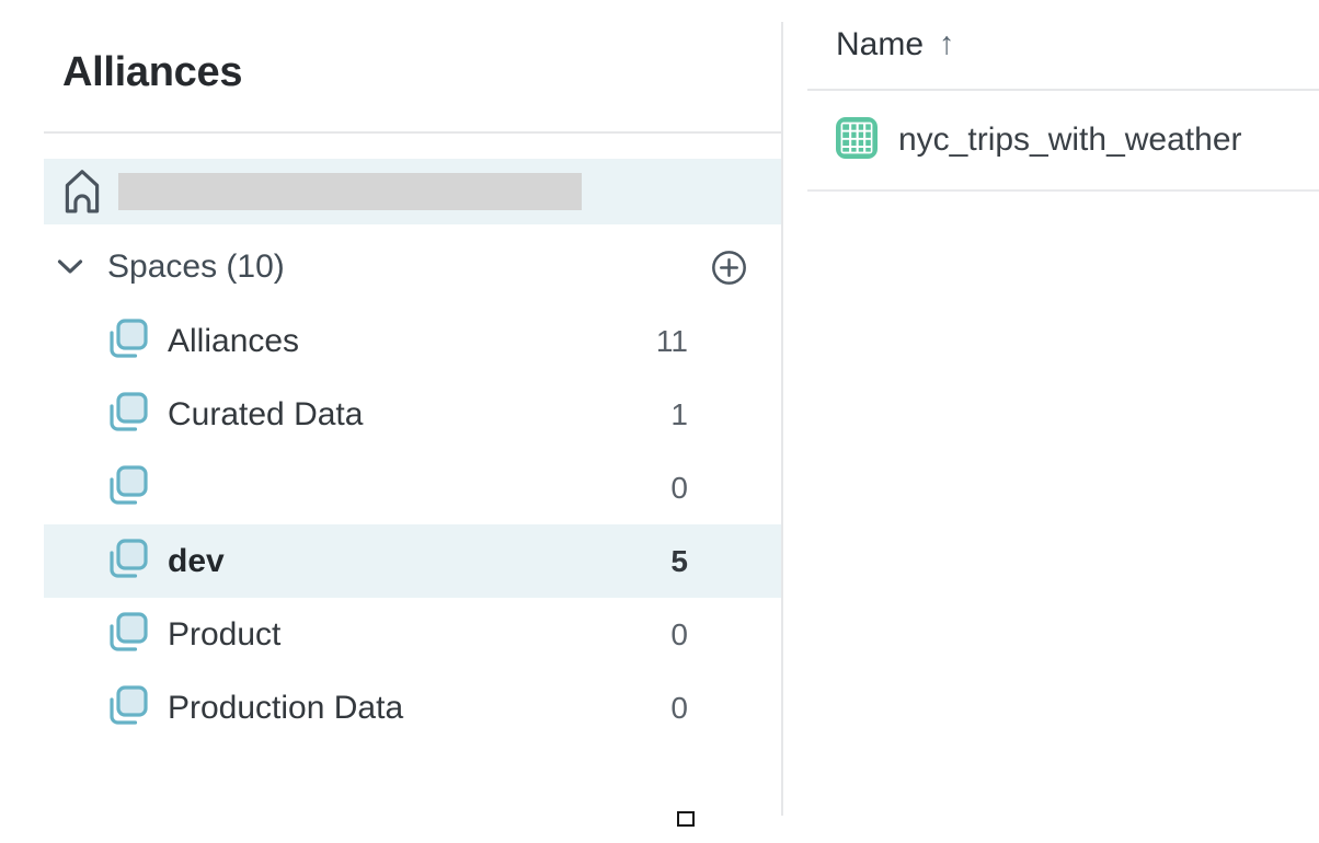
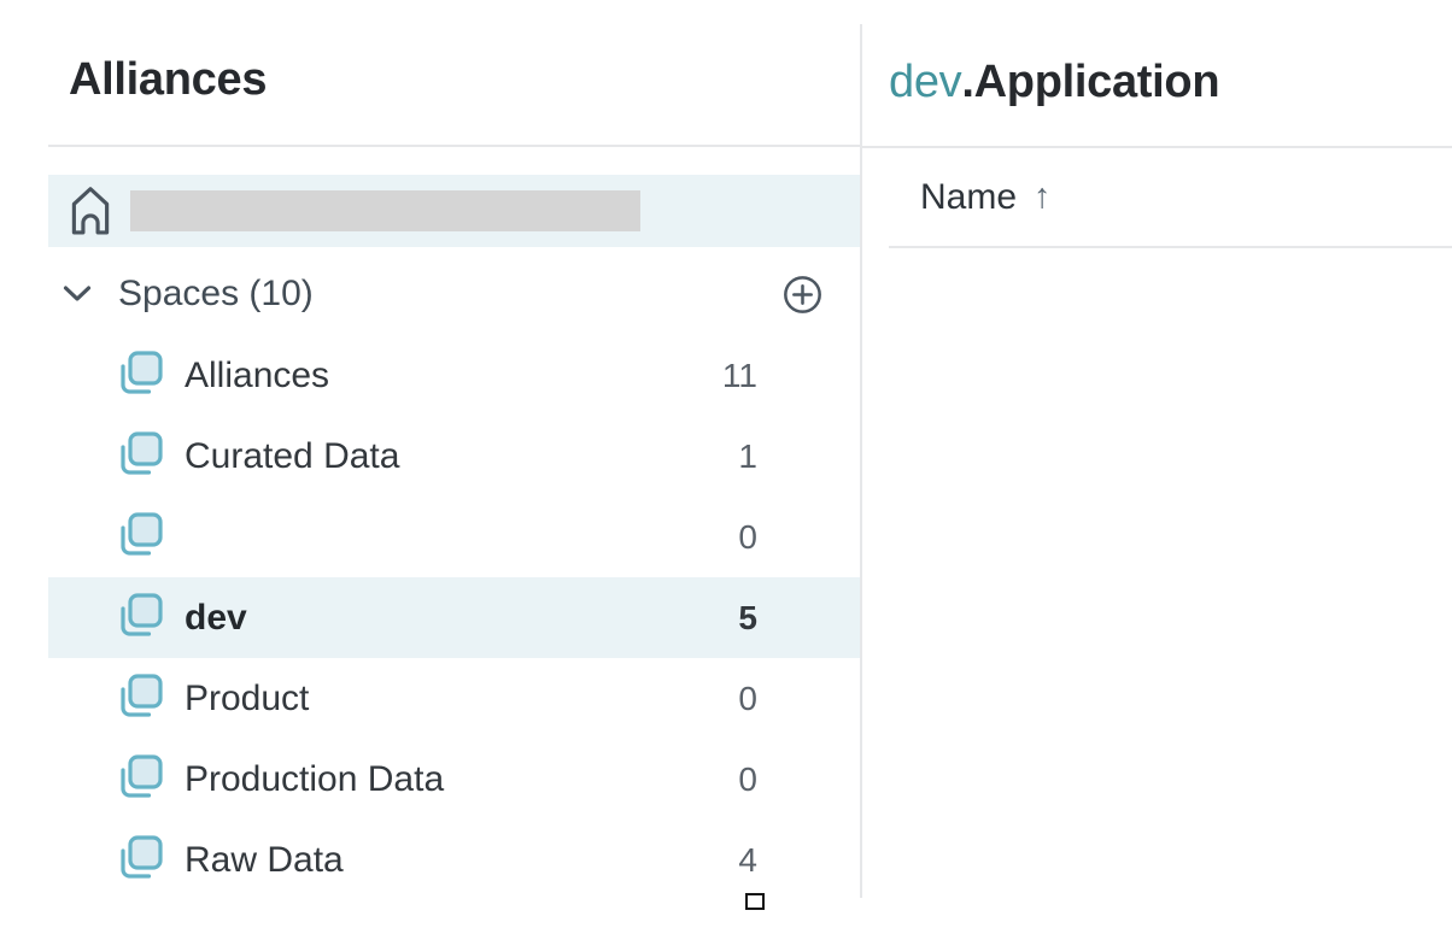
  Alliances
  Spaces (10)
  Alliances
  11
  Curated Data
  1
  0
  dev
  5
  Product
  0
  Production Data
  0
+ Raw Data
+ 4
+ dev.Application
  Name
  ↑
- nyc_trips_with_weather
